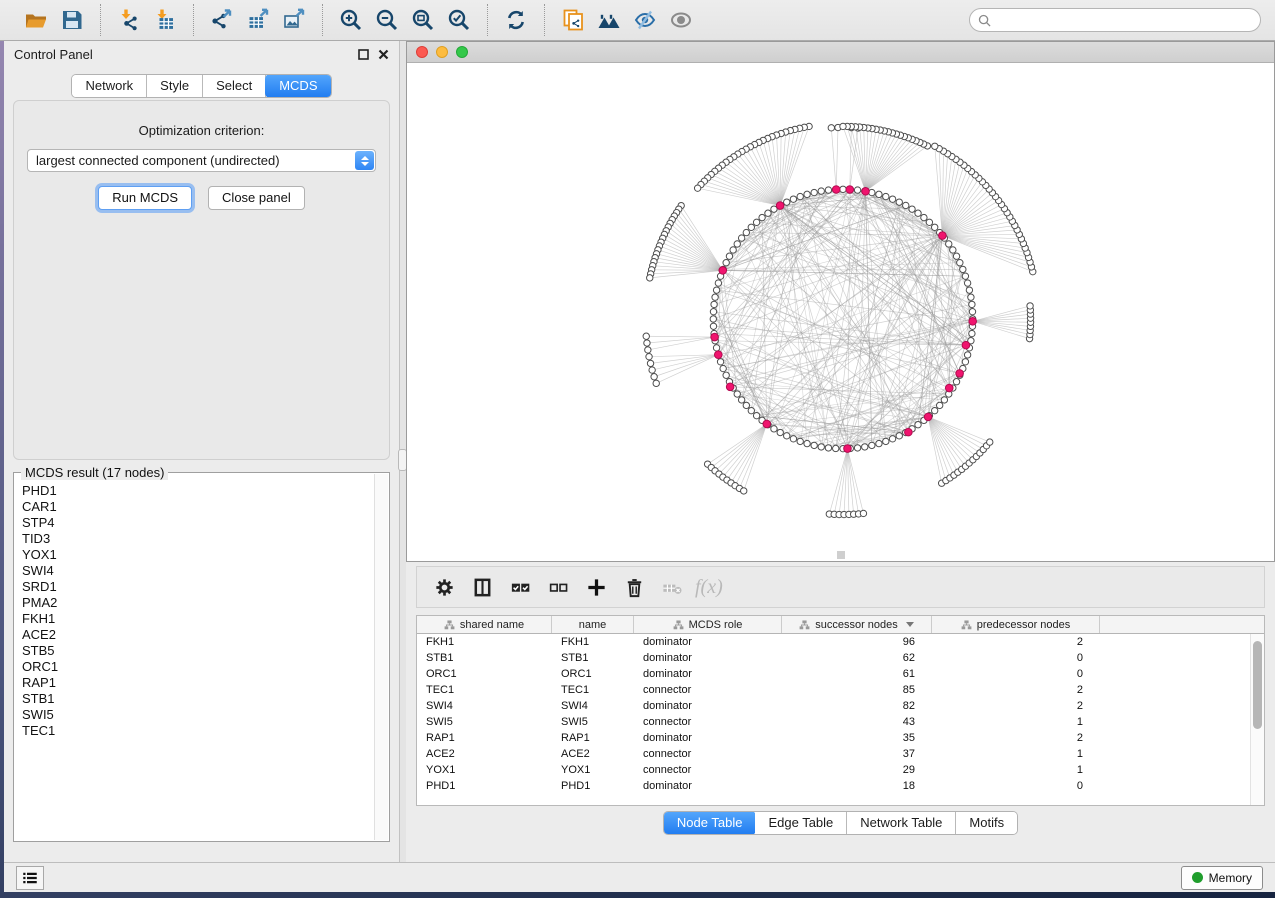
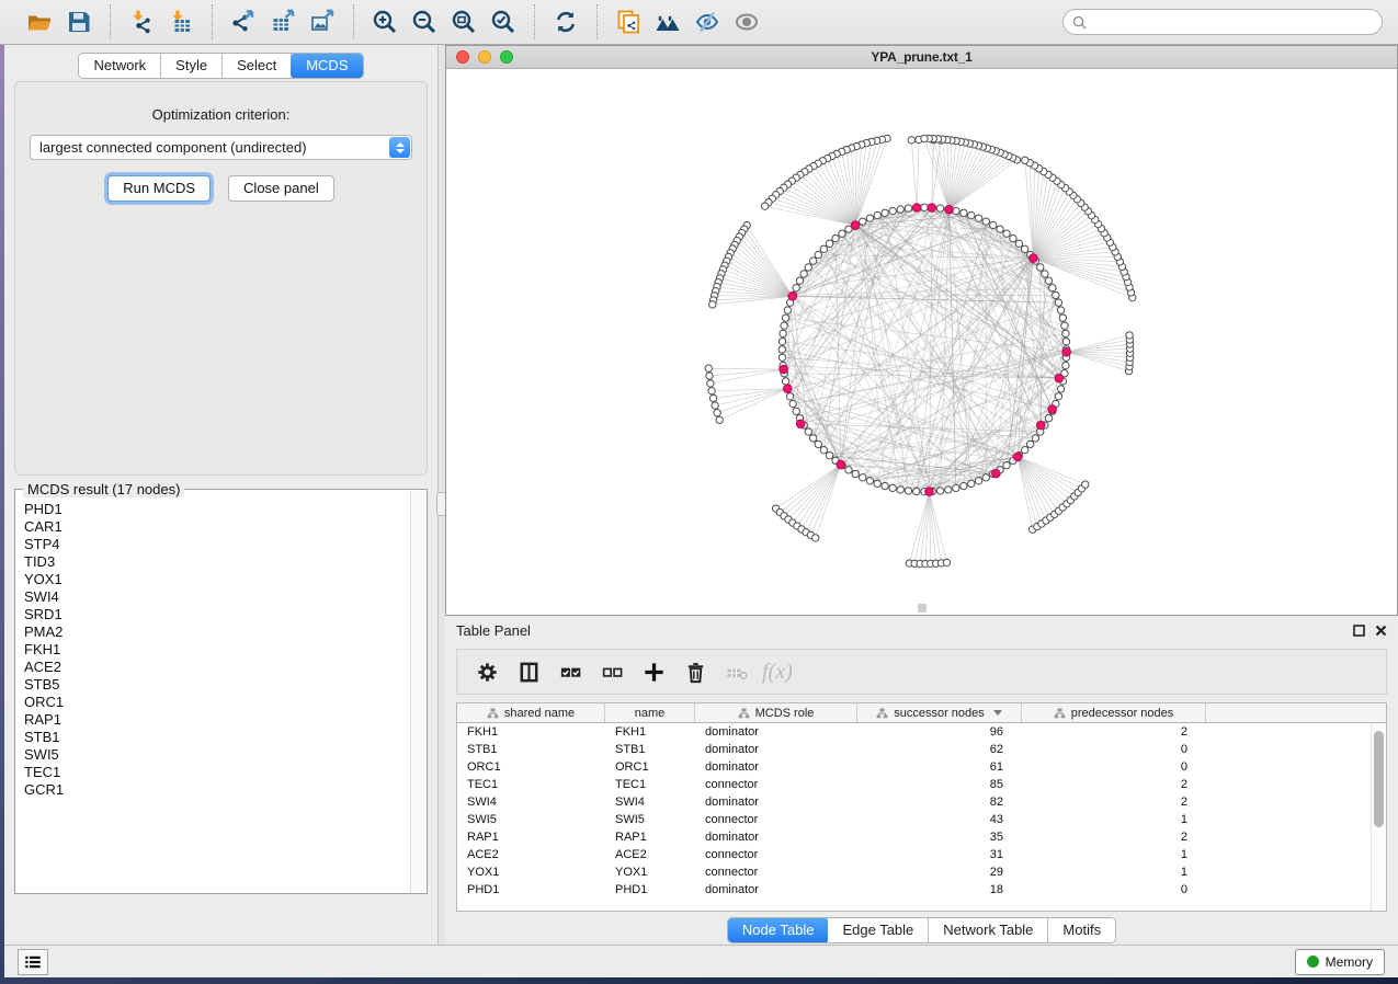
- Control Panel
  Network
  Style
  Select
  MCDS
  Optimization criterion:
  largest connected component (undirected)
  Run MCDS
  Close panel
  MCDS result (17 nodes)
  PHD1
  CAR1
  STP4
  TID3
  YOX1
  SWI4
  SRD1
  PMA2
  FKH1
  ACE2
  STB5
  ORC1
  RAP1
  STB1
  SWI5
  TEC1
+ GCR1
+ YPA_prune.txt_1
+ Table Panel
  f(x)
  shared name
  name
  MCDS role
  successor nodes
  predecessor nodes
  FKH1
  FKH1
  dominator
  96
  2
  STB1
  STB1
  dominator
  62
  0
  ORC1
  ORC1
  dominator
  61
  0
  TEC1
  TEC1
  connector
  85
  2
  SWI4
  SWI4
  dominator
  82
  2
  SWI5
  SWI5
  connector
  43
  1
  RAP1
  RAP1
  dominator
  35
  2
  ACE2
  ACE2
  connector
- 37
+ 31
  1
  YOX1
  YOX1
  connector
  29
  1
  PHD1
  PHD1
  dominator
  18
  0
  Node Table
  Edge Table
  Network Table
  Motifs
  Memory
